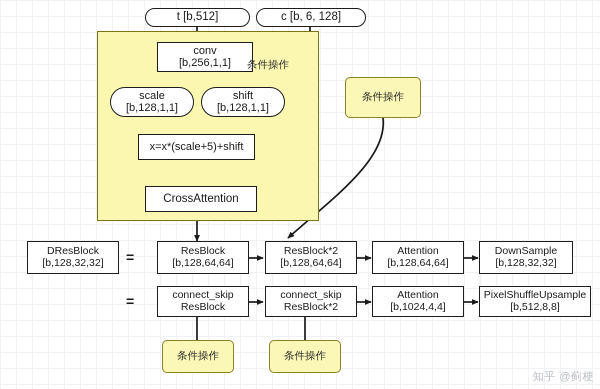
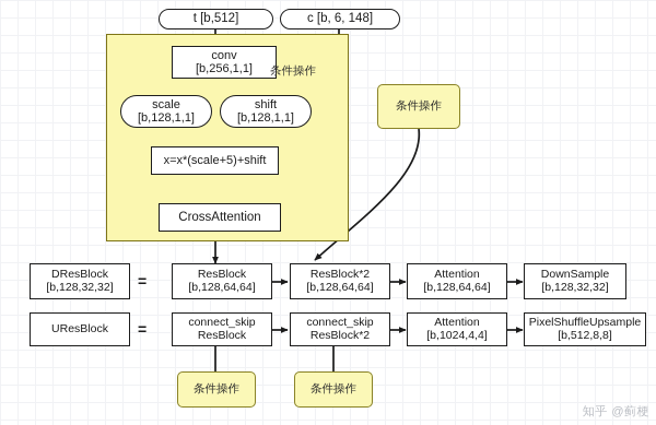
  t [b,512]
- c [b, 6, 128]
+ c [b, 6, 148]
  条件操作
  conv
  [b,256,1,1]
  scale
  [b,128,1,1]
  shift
  [b,128,1,1]
  x=x*(scale+5)+shift
  CrossAttention
  条件操作
  条件操作
  条件操作
  DResBlock
  [b,128,32,32]
  =
  ResBlock
  [b,128,64,64]
  ResBlock*2
  [b,128,64,64]
  Attention
  [b,128,64,64]
  DownSample
  [b,128,32,32]
+ UResBlock
  =
  connect_skip
  ResBlock
  connect_skip
  ResBlock*2
  Attention
  [b,1024,4,4]
  PixelShuffleUpsample
  [b,512,8,8]
  知乎 @蓟梗
